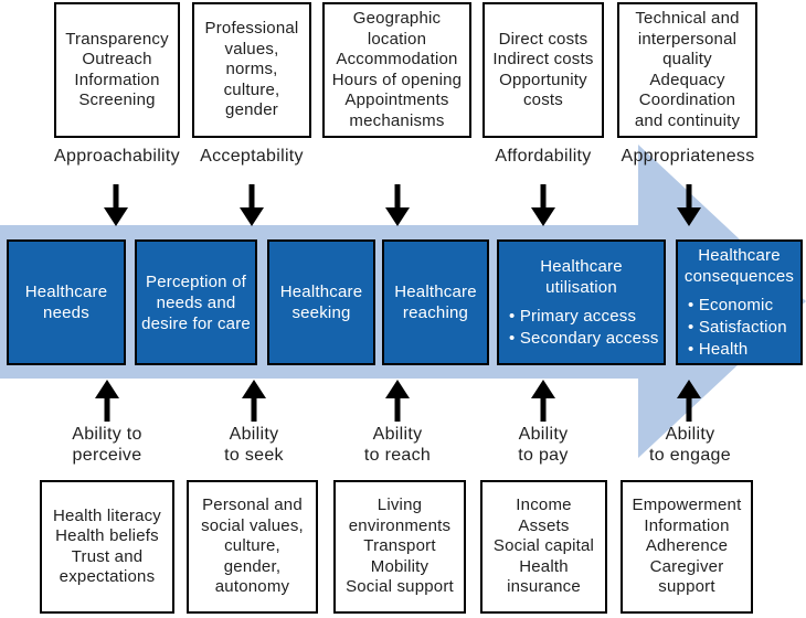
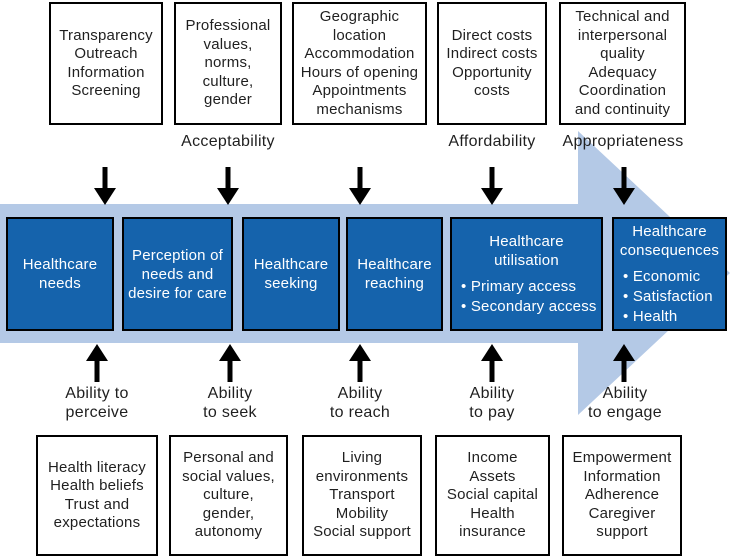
  Transparency
  Outreach
  Information
  Screening
  Professional
  values,
  norms,
  culture,
  gender
  Geographic
  location
  Accommodation
  Hours of opening
  Appointments
  mechanisms
  Direct costs
  Indirect costs
  Opportunity
  costs
  Technical and
  interpersonal
  quality
  Adequacy
  Coordination
  and continuity
- Approachability
  Acceptability
  Affordability
  Appropriateness
  Healthcare
  needs
  Perception of
  needs and
  desire for care
  Healthcare
  seeking
  Healthcare
  reaching
  Healthcare
  utilisation
  Primary access
  Secondary access
  Healthcare
  consequences
  Economic
  Satisfaction
  Health
  Ability to
  perceive
  Ability
  to seek
  Ability
  to reach
  Ability
  to pay
  Ability
  to engage
  Health literacy
  Health beliefs
  Trust and
  expectations
  Personal and
  social values,
  culture,
  gender,
  autonomy
  Living
  environments
  Transport
  Mobility
  Social support
  Income
  Assets
  Social capital
  Health
  insurance
  Empowerment
  Information
  Adherence
  Caregiver
  support
